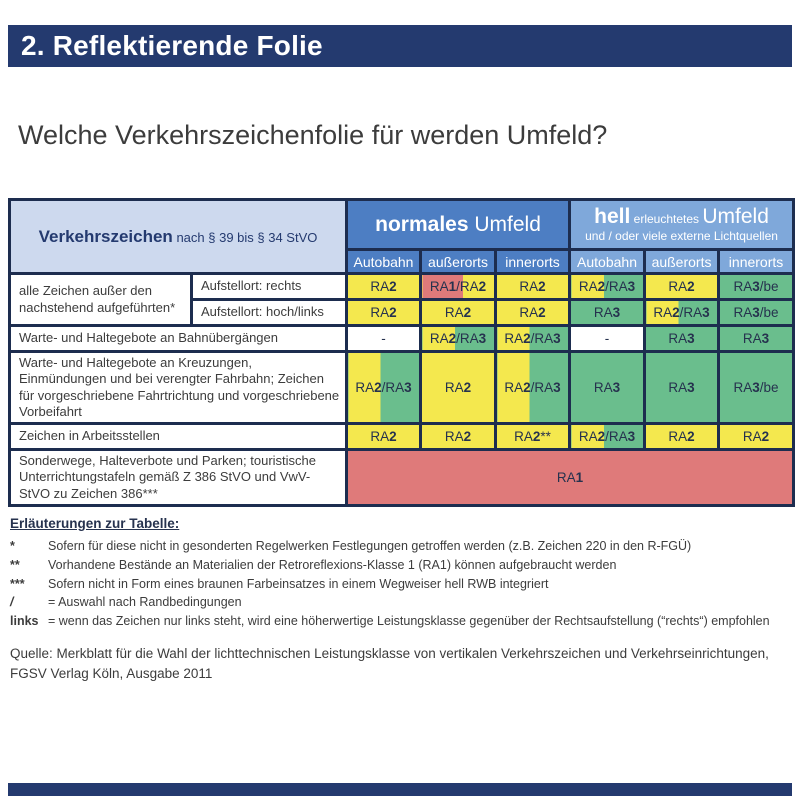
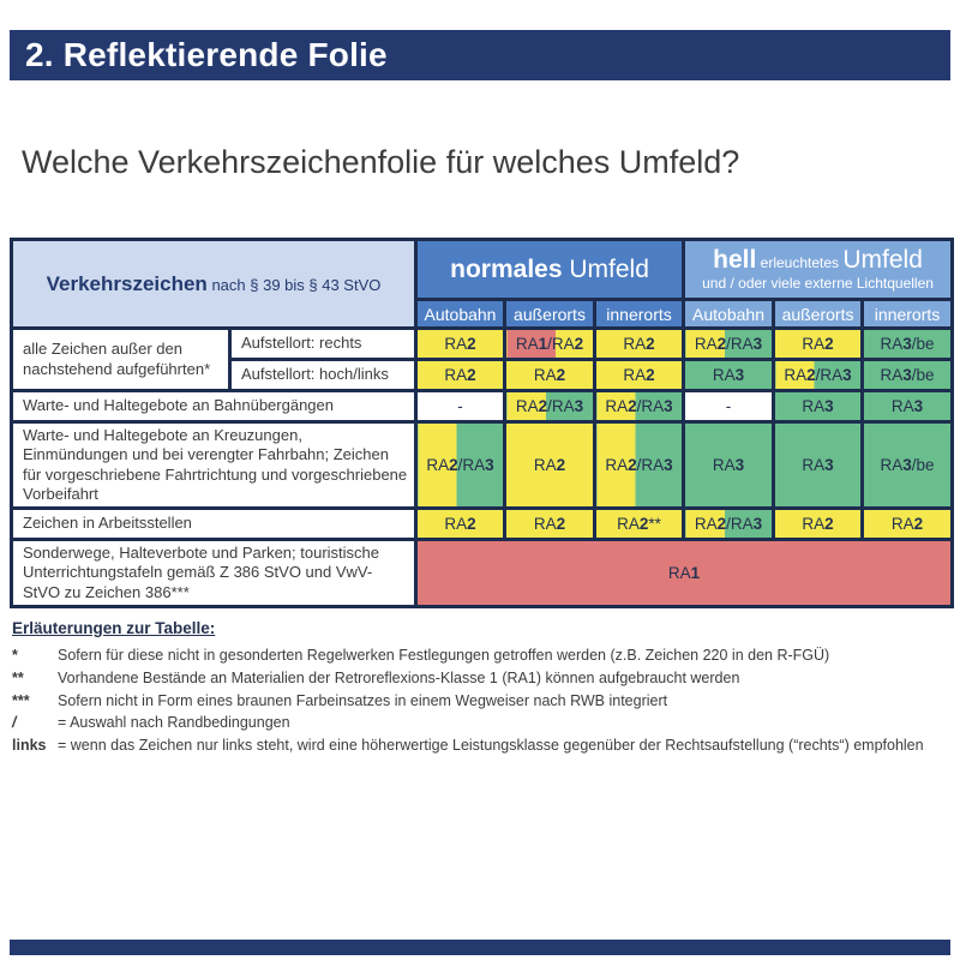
  2. Reflektierende Folie
- Welche Verkehrszeichenfolie für werden Umfeld?
+ Welche Verkehrszeichenfolie für welches Umfeld?
- Verkehrszeichen nach § 39 bis § 34 StVO	normales Umfeld	hell erleuchtetes Umfeld und / oder viele externe Lichtquellen
+ Verkehrszeichen nach § 39 bis § 43 StVO	normales Umfeld	hell erleuchtetes Umfeld und / oder viele externe Lichtquellen
  Autobahn	außerorts	innerorts	Autobahn	außerorts	innerorts
  alle Zeichen außer den nachstehend aufgeführten*	Aufstellort: rechts	RA2	RA1/RA2	RA2	RA2/RA3	RA2	RA3/be
  Aufstellort: hoch/links	RA2	RA2	RA2	RA3	RA2/RA3	RA3/be
  Warte- und Haltegebote an Bahnübergängen	-	RA2/RA3	RA2/RA3	-	RA3	RA3
  Warte- und Haltegebote an Kreuzungen, Einmündungen und bei verengter Fahrbahn; Zeichen für vorgeschriebene Fahrtrichtung und vorgeschriebene Vorbeifahrt	RA2/RA3	RA2	RA2/RA3	RA3	RA3	RA3/be
  Zeichen in Arbeitsstellen	RA2	RA2	RA2**	RA2/RA3	RA2	RA2
  Sonderwege, Halteverbote und Parken; touristische Unterrichtungstafeln gemäß Z 386 StVO und VwV-StVO zu Zeichen 386***	RA1
  Erläuterungen zur Tabelle:
  *
  Sofern für diese nicht in gesonderten Regelwerken Festlegungen getroffen werden (z.B. Zeichen 220 in den R-FGÜ)
  **
  Vorhandene Bestände an Materialien der Retroreflexions-Klasse 1 (RA1) können aufgebraucht werden
  ***
- Sofern nicht in Form eines braunen Farbeinsatzes in einem Wegweiser hell RWB integriert
+ Sofern nicht in Form eines braunen Farbeinsatzes in einem Wegweiser nach RWB integriert
  /
  = Auswahl nach Randbedingungen
  links
  = wenn das Zeichen nur links steht, wird eine höherwertige Leistungsklasse gegenüber der Rechtsaufstellung (“rechts“) empfohlen
- Quelle: Merkblatt für die Wahl der lichttechnischen Leistungsklasse von vertikalen Verkehrszeichen und Verkehrseinrichtungen,
- FGSV Verlag Köln, Ausgabe 2011
